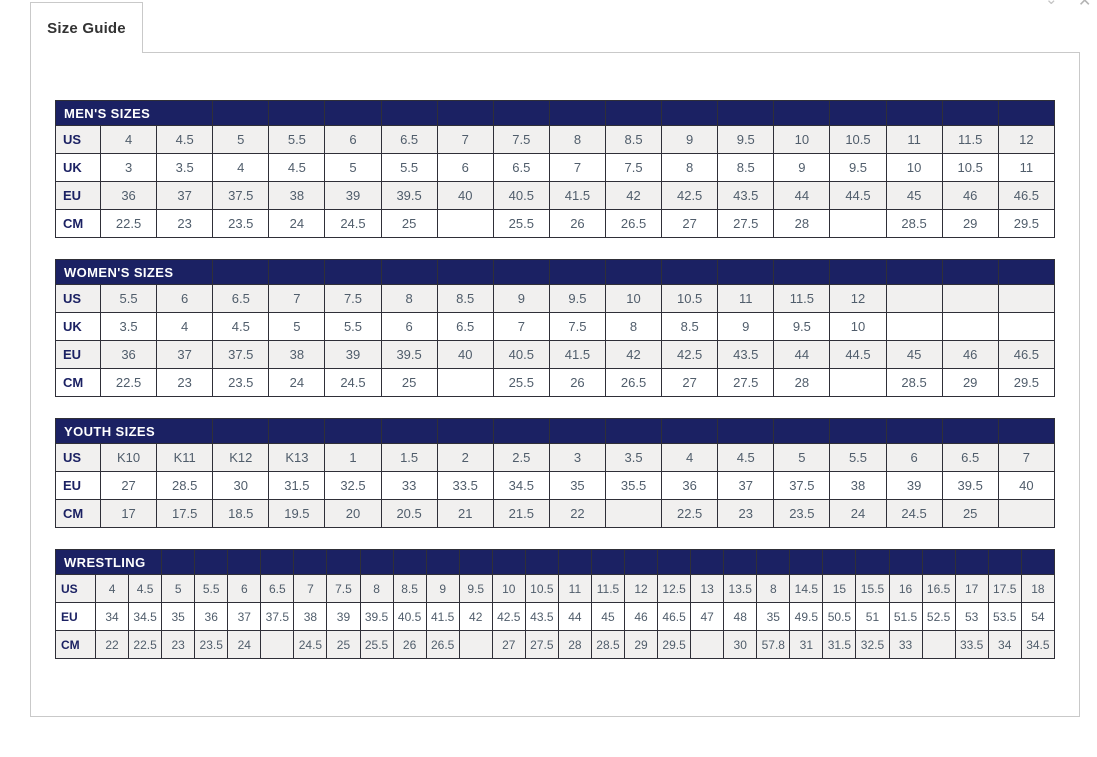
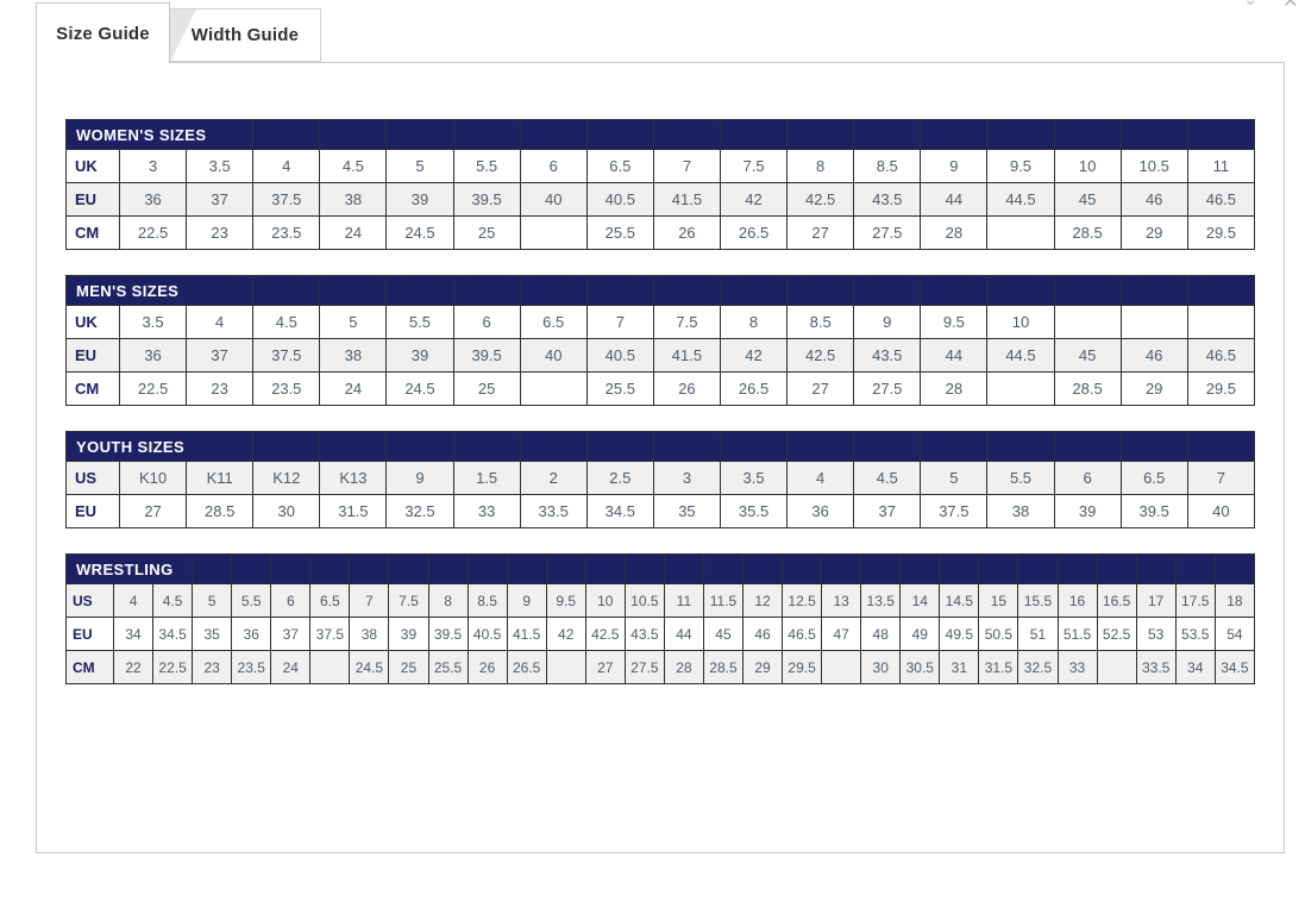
  ✕
  Size Guide
+ Width Guide
- MEN'S SIZES
+ WOMEN'S SIZES
- US	4	4.5	5	5.5	6	6.5	7	7.5	8	8.5	9	9.5	10	10.5	11	11.5	12
  UK	3	3.5	4	4.5	5	5.5	6	6.5	7	7.5	8	8.5	9	9.5	10	10.5	11
  EU	36	37	37.5	38	39	39.5	40	40.5	41.5	42	42.5	43.5	44	44.5	45	46	46.5
  CM	22.5	23	23.5	24	24.5	25		25.5	26	26.5	27	27.5	28		28.5	29	29.5
- WOMEN'S SIZES
+ MEN'S SIZES
- US	5.5	6	6.5	7	7.5	8	8.5	9	9.5	10	10.5	11	11.5	12
  UK	3.5	4	4.5	5	5.5	6	6.5	7	7.5	8	8.5	9	9.5	10
  EU	36	37	37.5	38	39	39.5	40	40.5	41.5	42	42.5	43.5	44	44.5	45	46	46.5
  CM	22.5	23	23.5	24	24.5	25		25.5	26	26.5	27	27.5	28		28.5	29	29.5
  YOUTH SIZES
- US	K10	K11	K12	K13	1	1.5	2	2.5	3	3.5	4	4.5	5	5.5	6	6.5	7
+ US	K10	K11	K12	K13	9	1.5	2	2.5	3	3.5	4	4.5	5	5.5	6	6.5	7
  EU	27	28.5	30	31.5	32.5	33	33.5	34.5	35	35.5	36	37	37.5	38	39	39.5	40
- CM	17	17.5	18.5	19.5	20	20.5	21	21.5	22		22.5	23	23.5	24	24.5	25
  WRESTLING
- US	4	4.5	5	5.5	6	6.5	7	7.5	8	8.5	9	9.5	10	10.5	11	11.5	12	12.5	13	13.5	8	14.5	15	15.5	16	16.5	17	17.5	18
+ US	4	4.5	5	5.5	6	6.5	7	7.5	8	8.5	9	9.5	10	10.5	11	11.5	12	12.5	13	13.5	14	14.5	15	15.5	16	16.5	17	17.5	18
- EU	34	34.5	35	36	37	37.5	38	39	39.5	40.5	41.5	42	42.5	43.5	44	45	46	46.5	47	48	35	49.5	50.5	51	51.5	52.5	53	53.5	54
+ EU	34	34.5	35	36	37	37.5	38	39	39.5	40.5	41.5	42	42.5	43.5	44	45	46	46.5	47	48	49	49.5	50.5	51	51.5	52.5	53	53.5	54
- CM	22	22.5	23	23.5	24		24.5	25	25.5	26	26.5		27	27.5	28	28.5	29	29.5		30	57.8	31	31.5	32.5	33		33.5	34	34.5
+ CM	22	22.5	23	23.5	24		24.5	25	25.5	26	26.5		27	27.5	28	28.5	29	29.5		30	30.5	31	31.5	32.5	33		33.5	34	34.5
